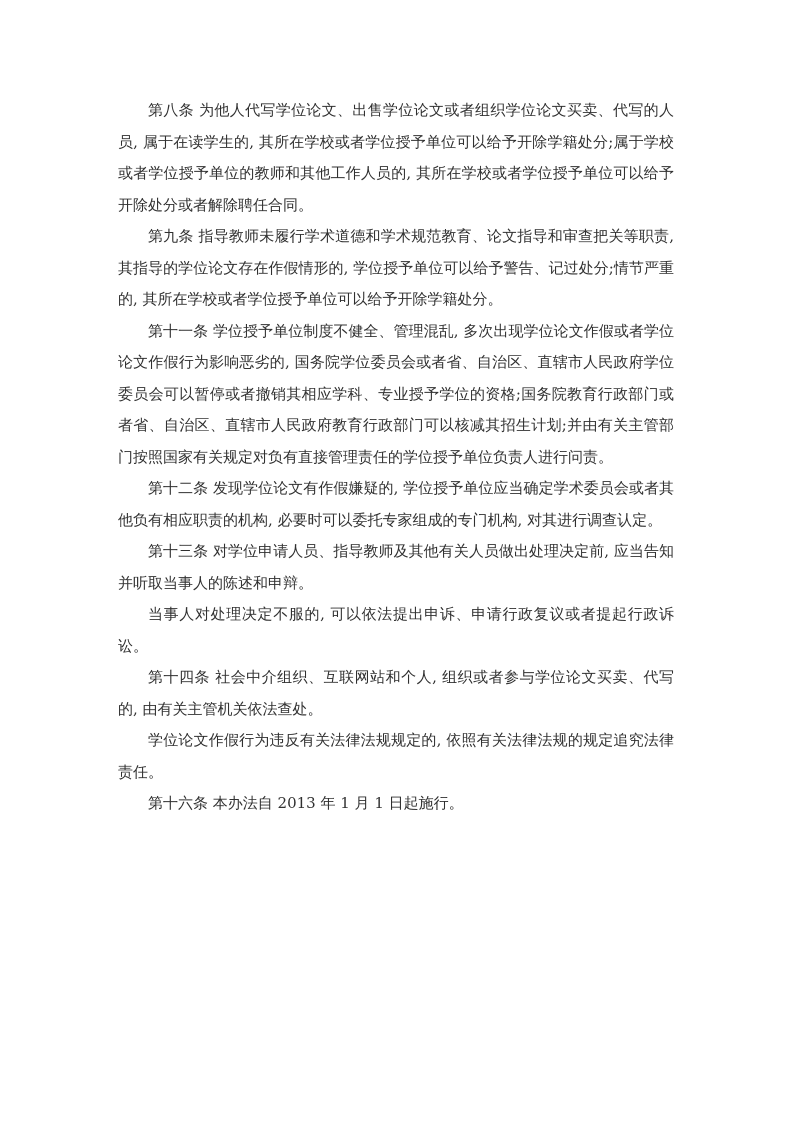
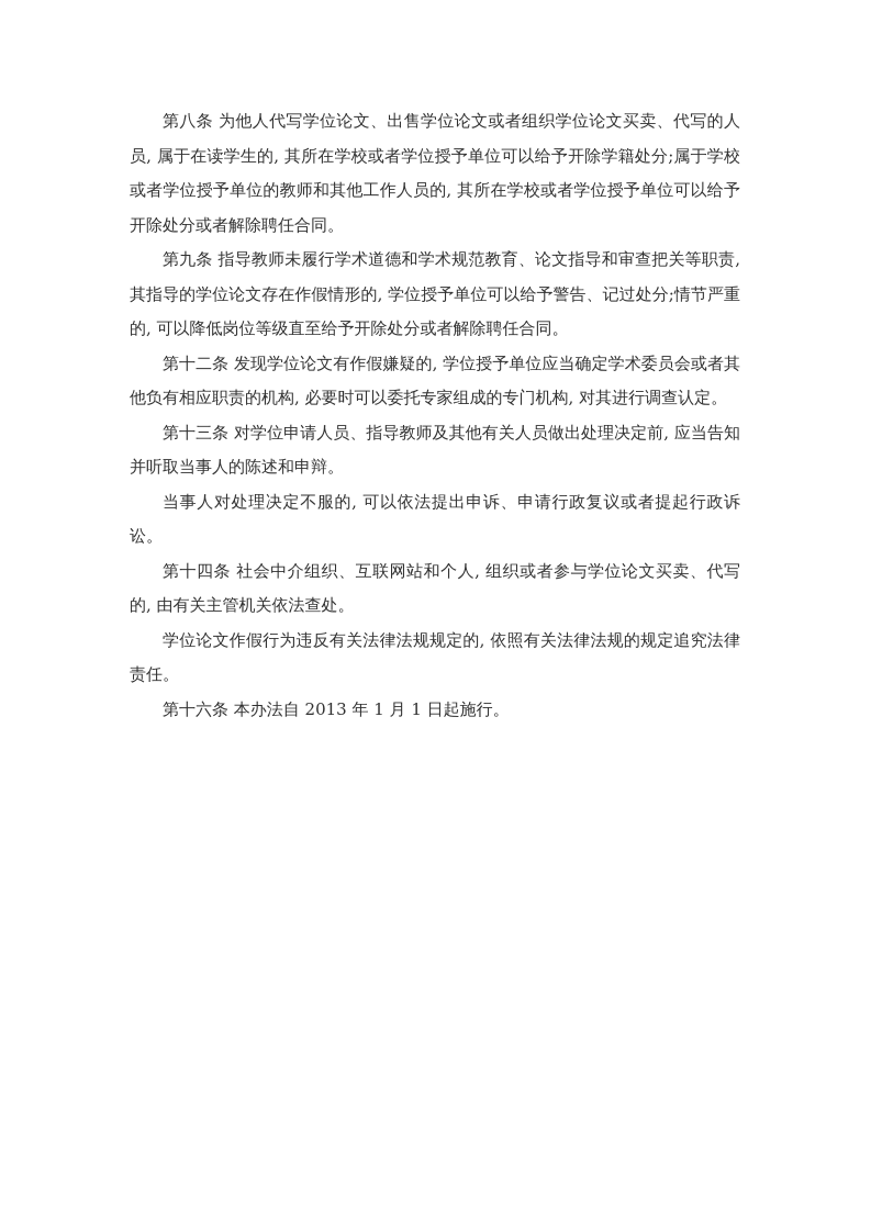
  第八条 为他人代写学位论文、出售学位论文或者组织学位论文买卖、代写的人员, 属于在读学生的, 其所在学校或者学位授予单位可以给予开除学籍处分;属于学校或者学位授予单位的教师和其他工作人员的, 其所在学校或者学位授予单位可以给予开除处分或者解除聘任合同。
- 第九条 指导教师未履行学术道德和学术规范教育、论文指导和审查把关等职责, 其指导的学位论文存在作假情形的, 学位授予单位可以给予警告、记过处分;情节严重的, 其所在学校或者学位授予单位可以给予开除学籍处分。
+ 第九条 指导教师未履行学术道德和学术规范教育、论文指导和审查把关等职责, 其指导的学位论文存在作假情形的, 学位授予单位可以给予警告、记过处分;情节严重的, 可以降低岗位等级直至给予开除处分或者解除聘任合同。
- 第十一条 学位授予单位制度不健全、管理混乱, 多次出现学位论文作假或者学位论文作假行为影响恶劣的, 国务院学位委员会或者省、自治区、直辖市人民政府学位委员会可以暂停或者撤销其相应学科、专业授予学位的资格;国务院教育行政部门或者省、自治区、直辖市人民政府教育行政部门可以核减其招生计划;并由有关主管部门按照国家有关规定对负有直接管理责任的学位授予单位负责人进行问责。
  第十二条 发现学位论文有作假嫌疑的, 学位授予单位应当确定学术委员会或者其他负有相应职责的机构, 必要时可以委托专家组成的专门机构, 对其进行调查认定。
  第十三条 对学位申请人员、指导教师及其他有关人员做出处理决定前, 应当告知并听取当事人的陈述和申辩。
  当事人对处理决定不服的, 可以依法提出申诉、申请行政复议或者提起行政诉讼。
  第十四条 社会中介组织、互联网站和个人, 组织或者参与学位论文买卖、代写的, 由有关主管机关依法查处。
  学位论文作假行为违反有关法律法规规定的, 依照有关法律法规的规定追究法律责任。
  第十六条 本办法自 2013 年 1 月 1 日起施行。
